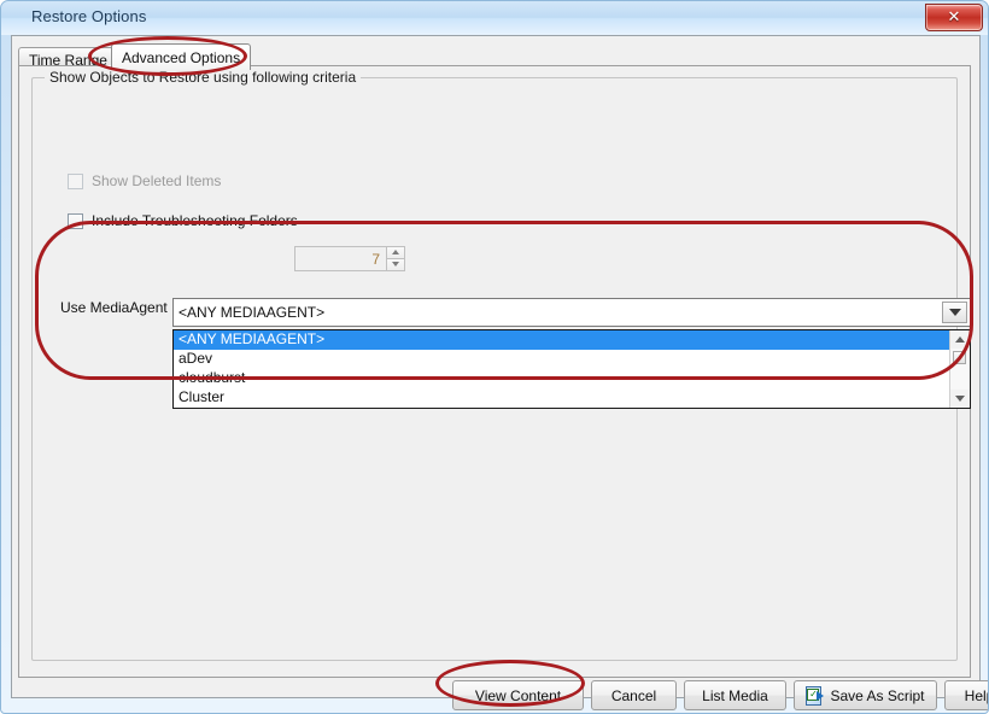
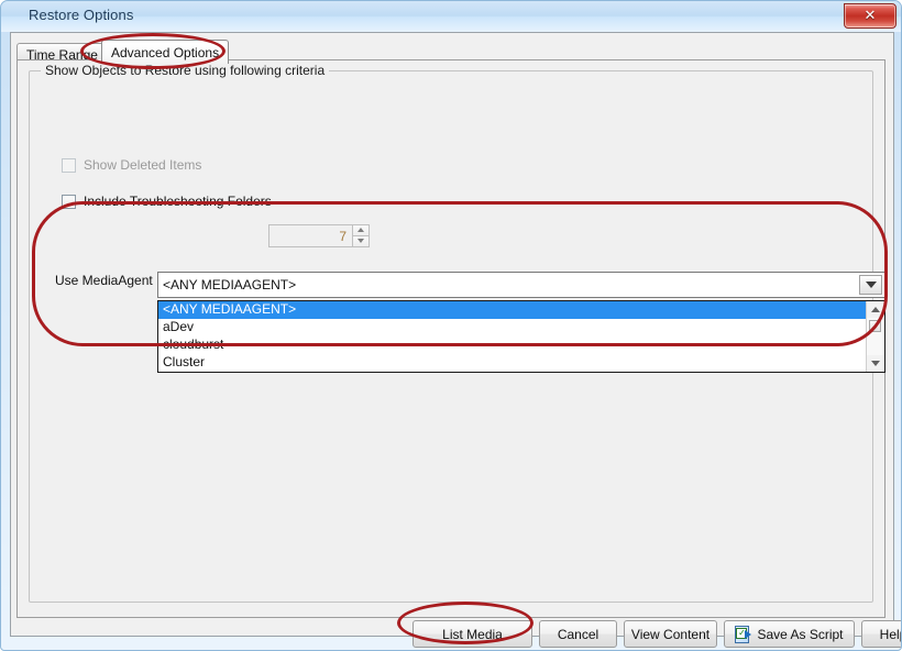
  Restore Options
  ✕
  Time Range
  Advanced Options
  Show Objects to Restore using following criteria
  Show Deleted Items
  Include Troubleshooting Folders
  7
  Use MediaAgent
  <ANY MEDIAAGENT>
  <ANY MEDIAAGENT>
  aDev
  cloudburst
  Cluster
- View Content
+ List Media
  Cancel
- List Media
+ View Content
  ✓
  Save As Script
  Hel
